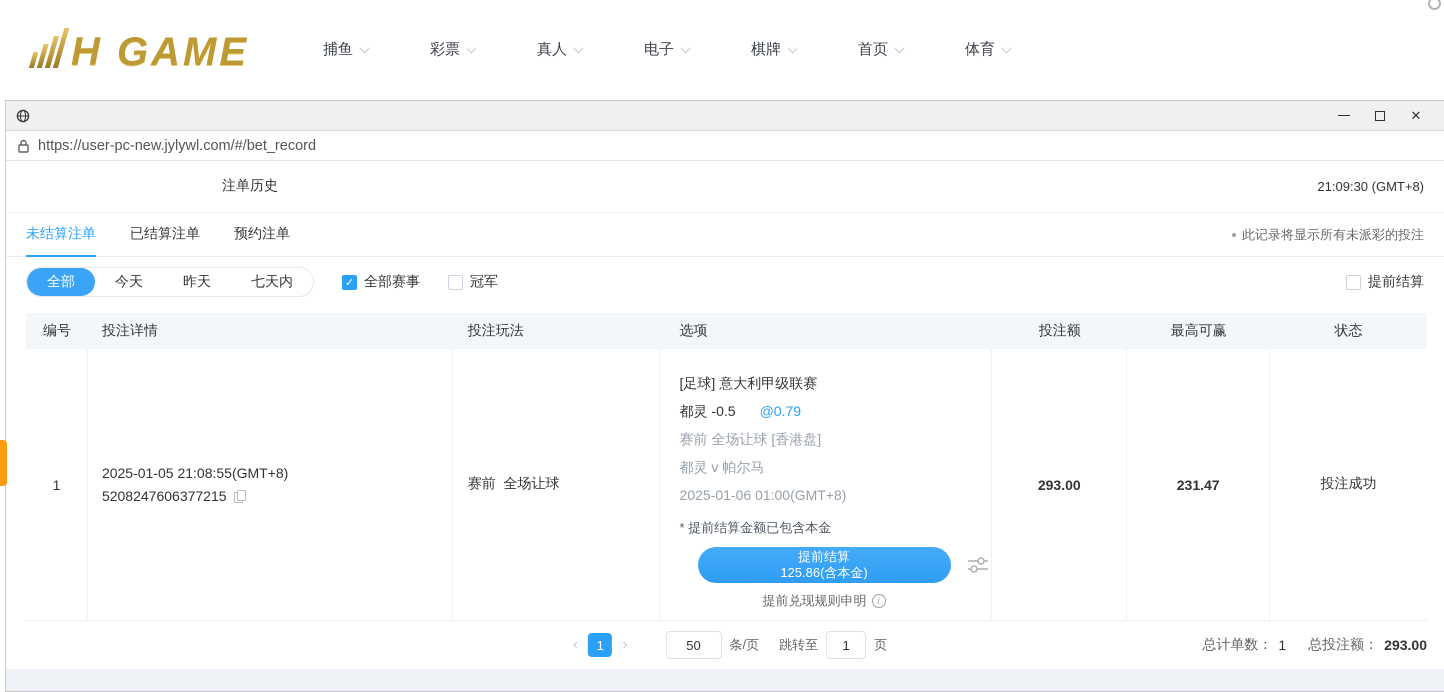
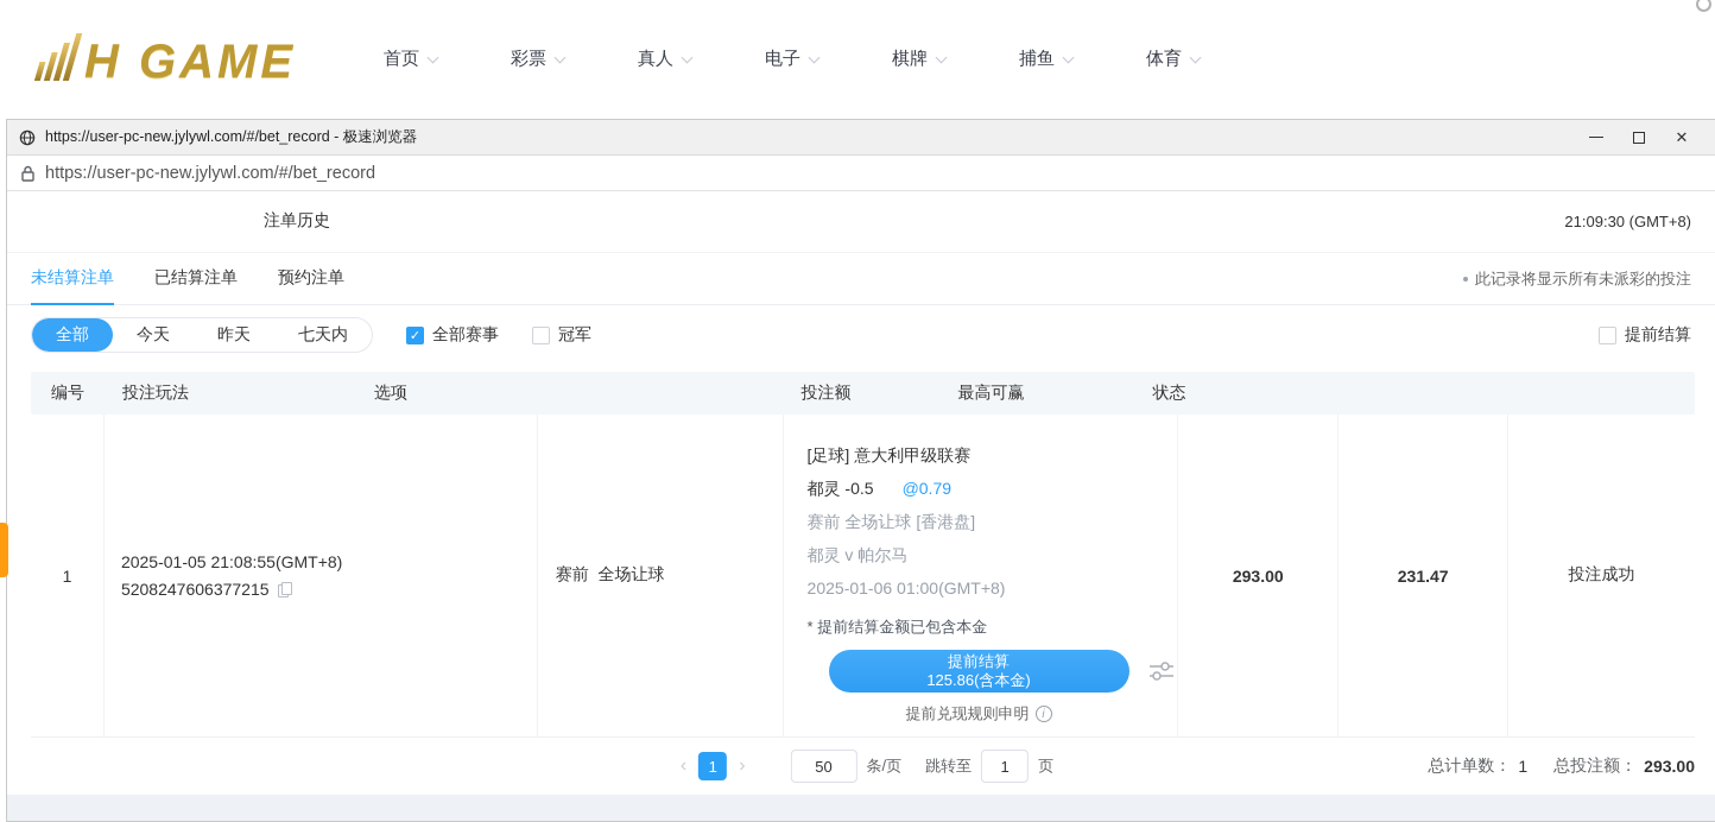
  H GAME
- 捕鱼
+ 首页
  彩票
  真人
  电子
  棋牌
- 首页
+ 捕鱼
  体育
+ https://user-pc-new.jylywl.com/#/bet_record - 极速浏览器
  ✕
  https://user-pc-new.jylywl.com/#/bet_record
  注单历史
  21:09:30 (GMT+8)
  未结算注单
  已结算注单
  预约注单
  此记录将显示所有未派彩的投注
  全部
  今天
  昨天
  七天内
  ✓
  全部赛事
  冠军
  提前结算
  编号
- 投注详情
  投注玩法
  选项
  投注额
  最高可赢
  状态
  1
  2025-01-05 21:08:55(GMT+8)
  5208247606377215
  赛前 全场让球
  [足球] 意大利甲级联赛
  都灵 -0.5
  @0.79
  赛前 全场让球 [香港盘]
  都灵 v 帕尔马
  2025-01-06 01:00(GMT+8)
  * 提前结算金额已包含本金
  提前结算
  125.86(含本金)
  提前兑现规则申明
  i
  293.00
  231.47
  投注成功
  ‹
  1
  ›
  50
  条/页
  跳转至
  1
  页
  总计单数：
  1
  总投注额：
  293.00
